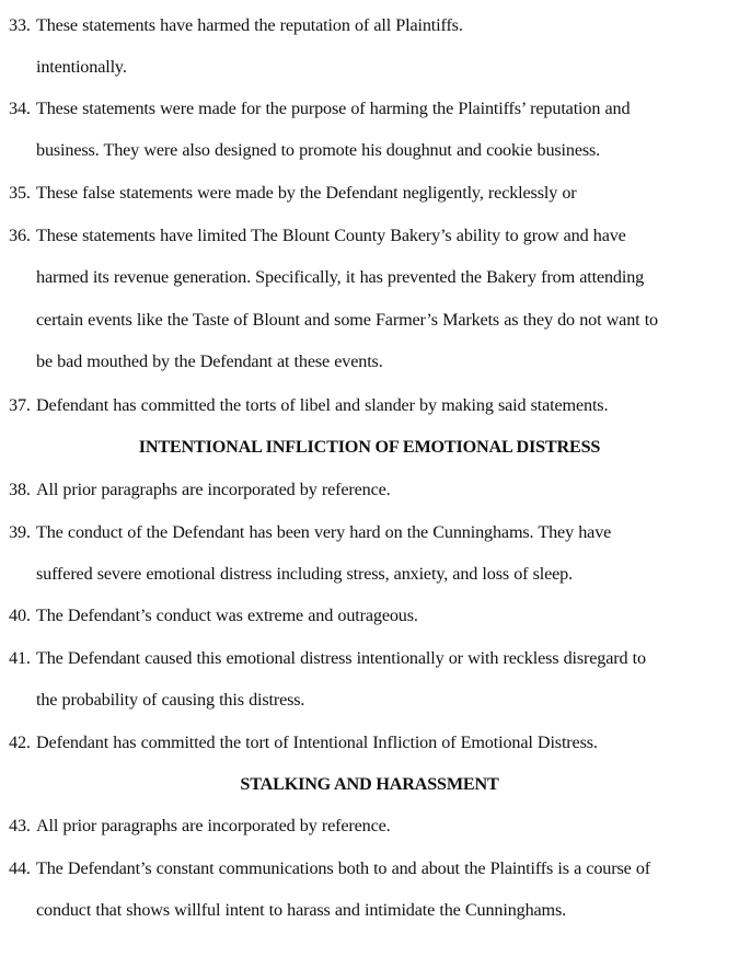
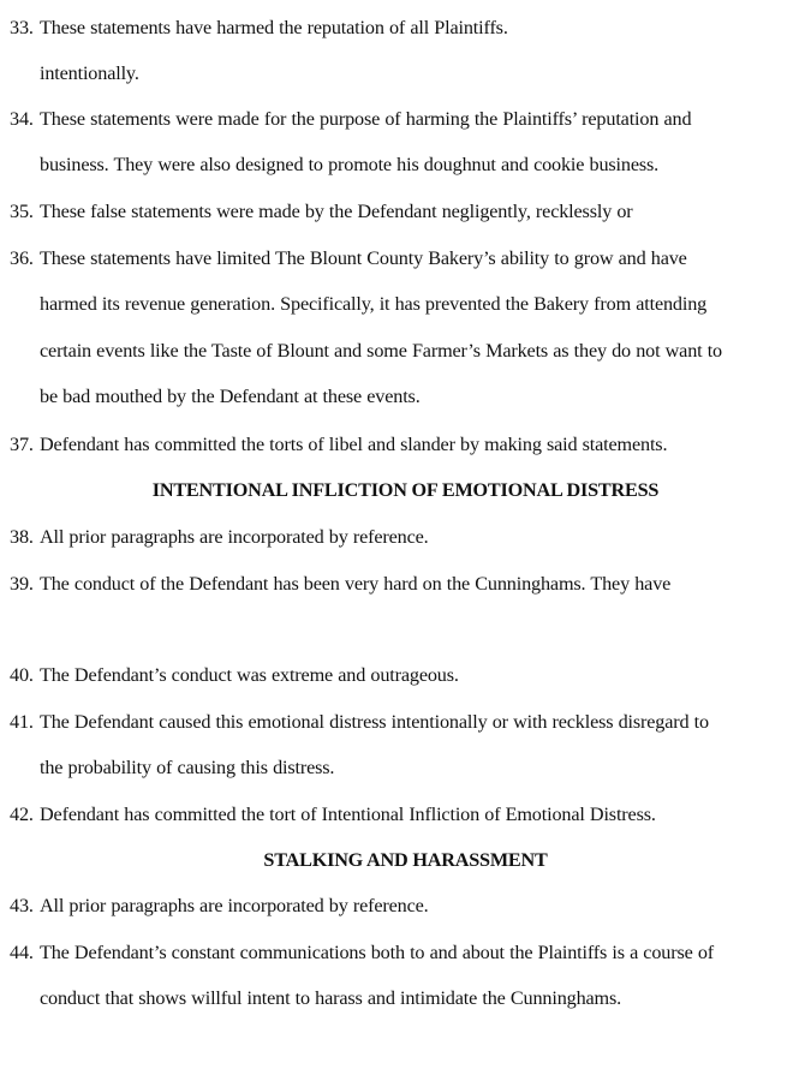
  33.
  These statements have harmed the reputation of all Plaintiffs.
  intentionally.
  34.
  These statements were made for the purpose of harming the Plaintiffs’ reputation and
  business. They were also designed to promote his doughnut and cookie business.
  35.
  These false statements were made by the Defendant negligently, recklessly or
  36.
  These statements have limited The Blount County Bakery’s ability to grow and have
  harmed its revenue generation. Specifically, it has prevented the Bakery from attending
  certain events like the Taste of Blount and some Farmer’s Markets as they do not want to
  be bad mouthed by the Defendant at these events.
  37.
  Defendant has committed the torts of libel and slander by making said statements.
  INTENTIONAL INFLICTION OF EMOTIONAL DISTRESS
  38.
  All prior paragraphs are incorporated by reference.
  39.
  The conduct of the Defendant has been very hard on the Cunninghams. They have
- suffered severe emotional distress including stress, anxiety, and loss of sleep.
  40.
  The Defendant’s conduct was extreme and outrageous.
  41.
  The Defendant caused this emotional distress intentionally or with reckless disregard to
  the probability of causing this distress.
  42.
  Defendant has committed the tort of Intentional Infliction of Emotional Distress.
  STALKING AND HARASSMENT
  43.
  All prior paragraphs are incorporated by reference.
  44.
  The Defendant’s constant communications both to and about the Plaintiffs is a course of
  conduct that shows willful intent to harass and intimidate the Cunninghams.
